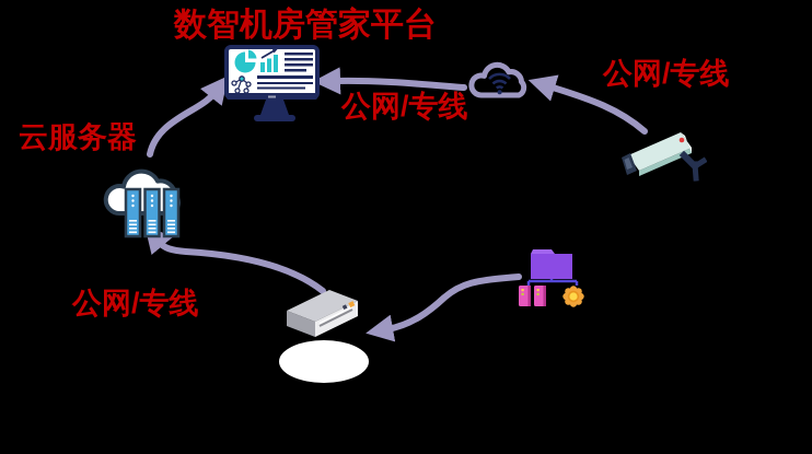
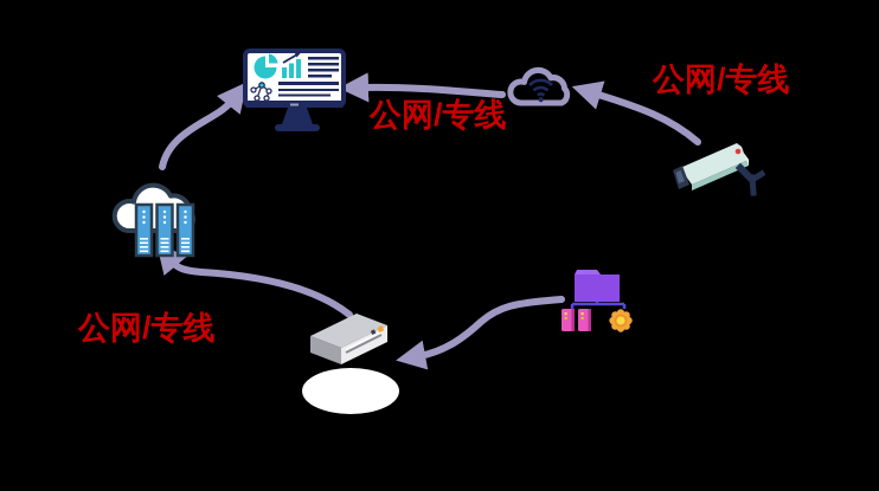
- 数智机房管家平台
- 云服务器
  公网/专线
  公网/专线
  公网/专线
